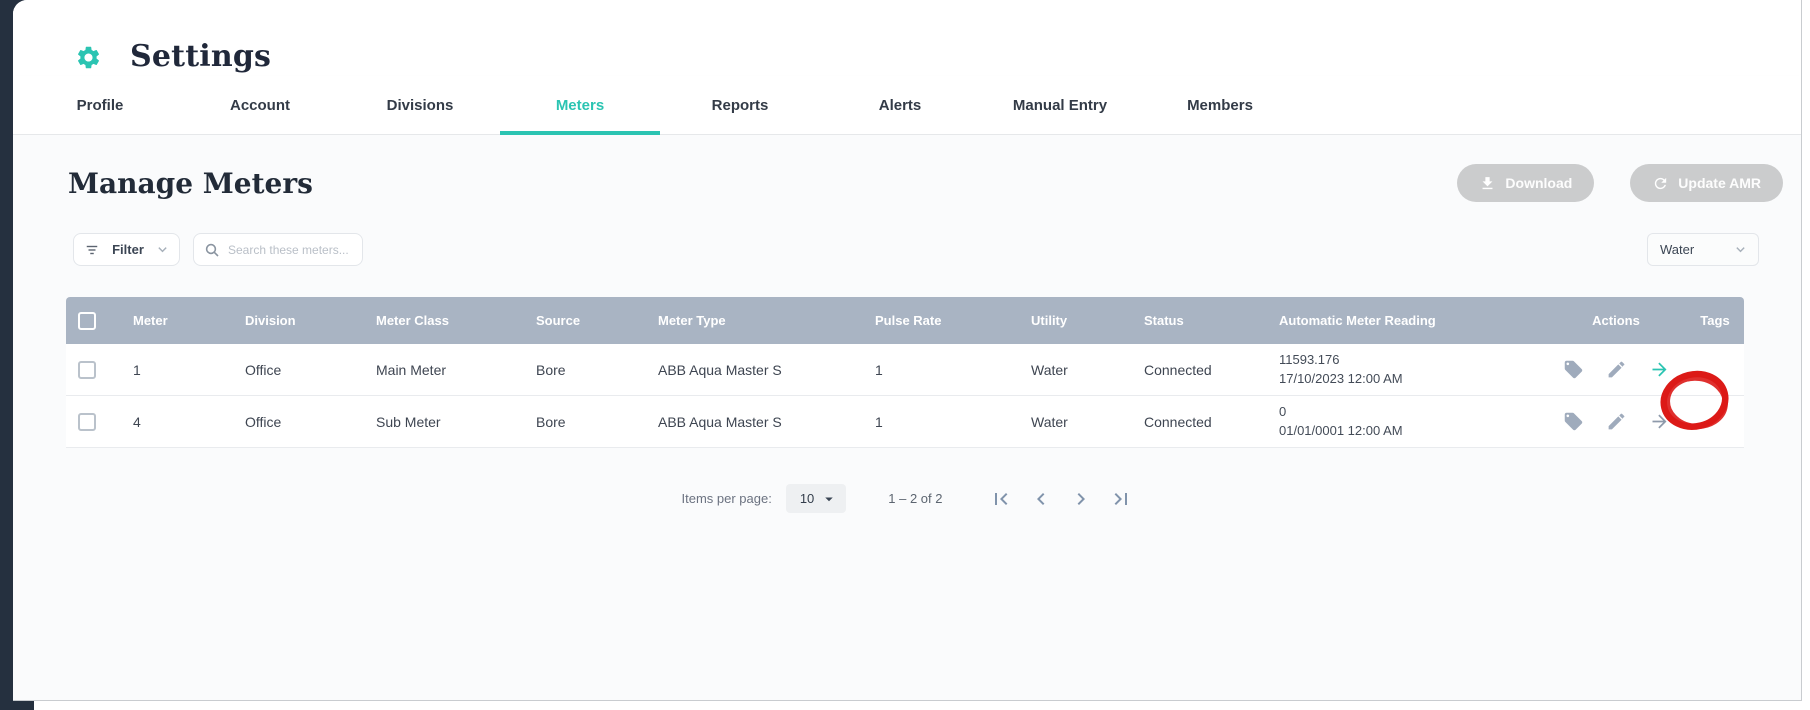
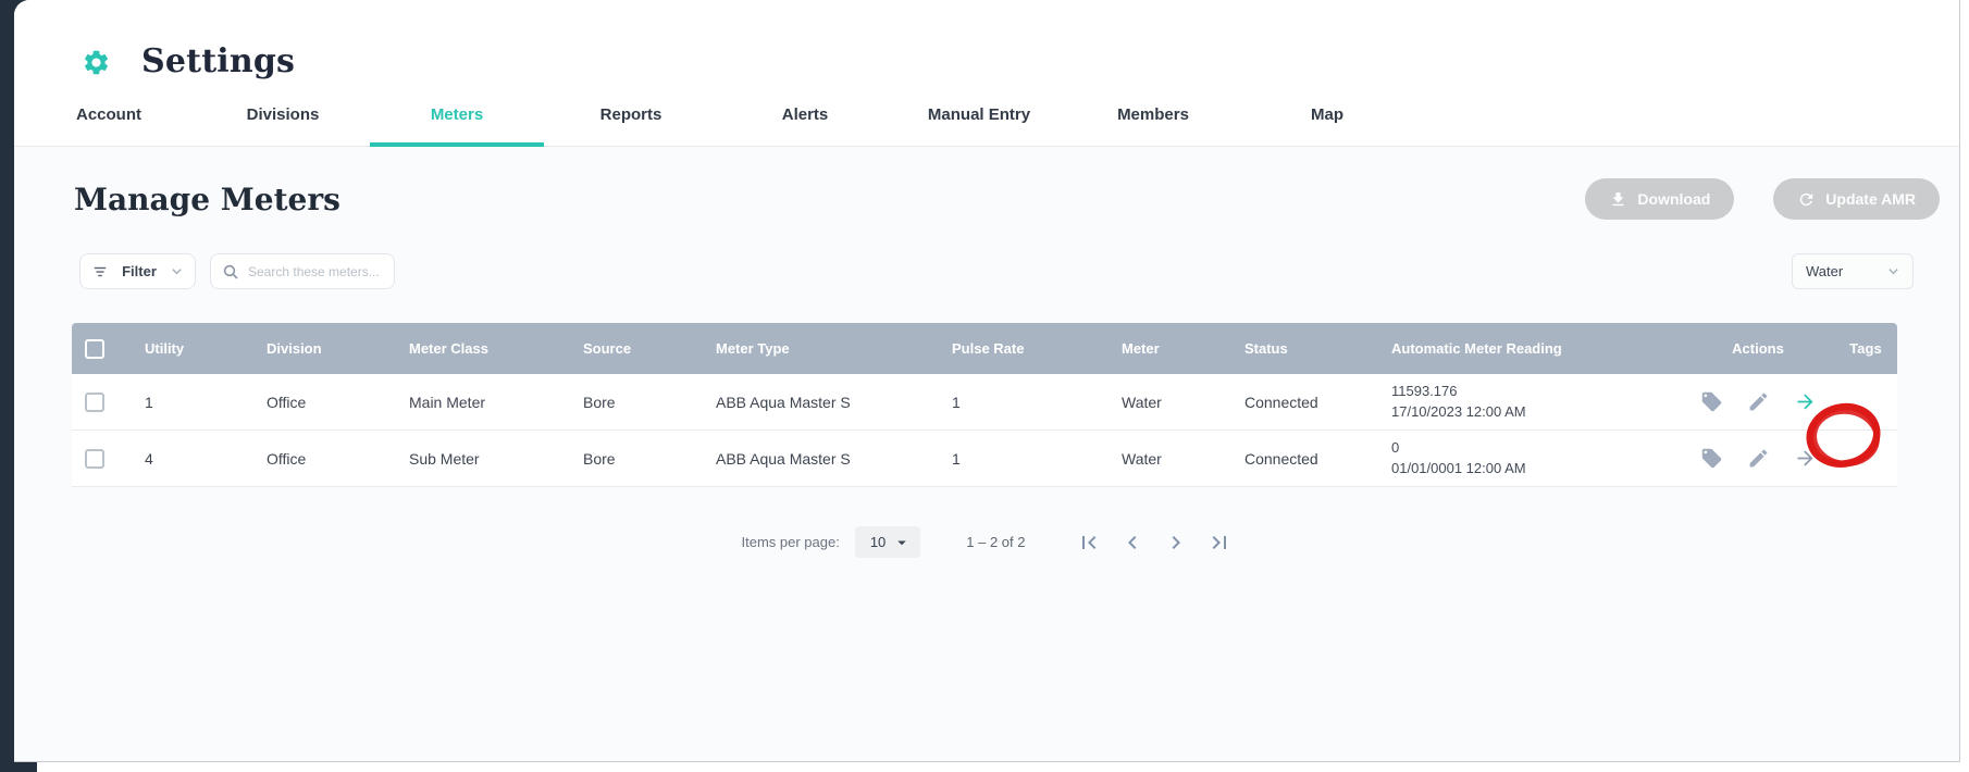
  Settings
- Profile
  Account
  Divisions
  Meters
  Reports
  Alerts
  Manual Entry
  Members
+ Map
  Manage Meters
  Download
  Update AMR
  Filter
  Search these meters...
  Water
- Meter
+ Utility
  Division
  Meter Class
  Source
  Meter Type
  Pulse Rate
- Utility
+ Meter
  Status
  Automatic Meter Reading
  Actions
  Tags
  1
  Office
  Main Meter
  Bore
  ABB Aqua Master S
  1
  Water
  Connected
  11593.176
  17/10/2023 12:00 AM
  4
  Office
  Sub Meter
  Bore
  ABB Aqua Master S
  1
  Water
  Connected
  0
  01/01/0001 12:00 AM
  Items per page:
  10
  1 – 2 of 2
